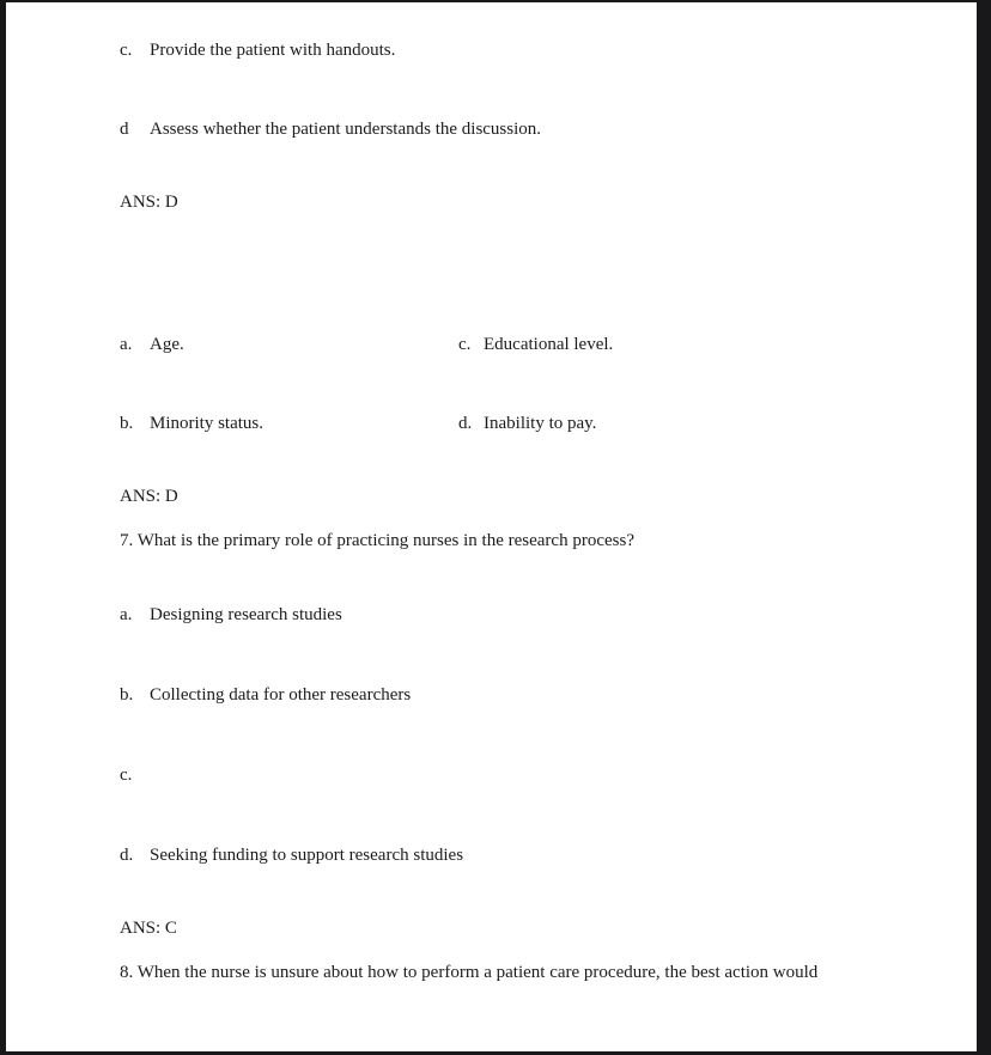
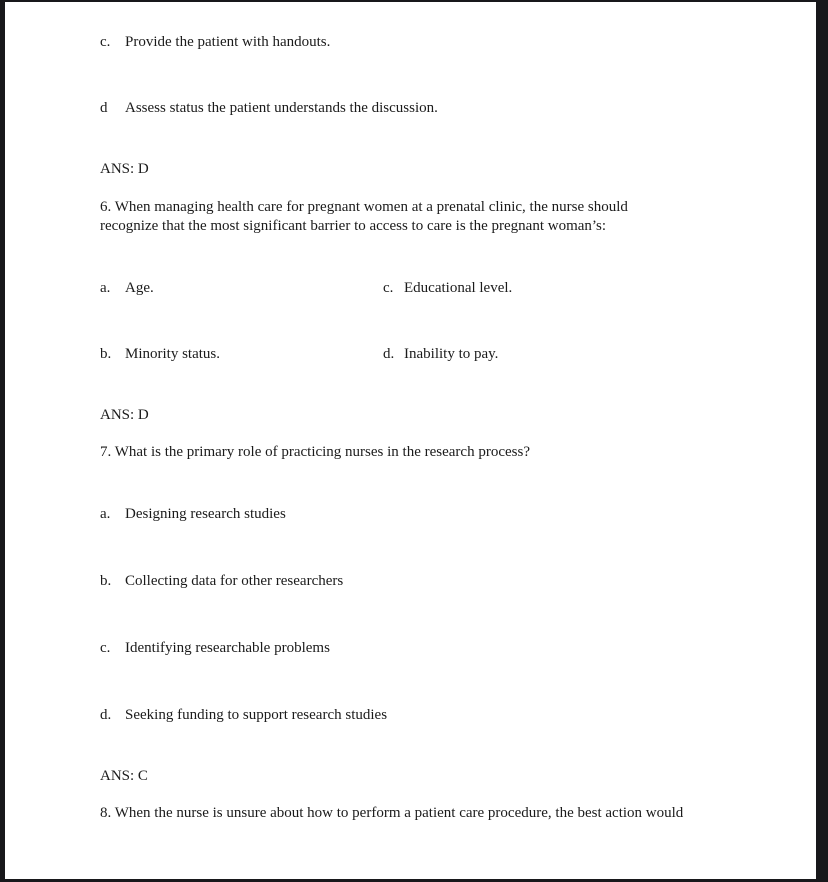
  c.
  Provide the patient with handouts.
  d
- Assess whether the patient understands the discussion.
+ Assess status the patient understands the discussion.
  ANS: D
+ 6. When managing health care for pregnant women at a prenatal clinic, the nurse should
+ recognize that the most significant barrier to access to care is the pregnant woman’s:
  a.
  Age.
  c.
  Educational level.
  b.
  Minority status.
  d.
  Inability to pay.
  ANS: D
  7. What is the primary role of practicing nurses in the research process?
  a.
  Designing research studies
  b.
  Collecting data for other researchers
  c.
+ Identifying researchable problems
  d.
  Seeking funding to support research studies
  ANS: C
  8. When the nurse is unsure about how to perform a patient care procedure, the best action would
